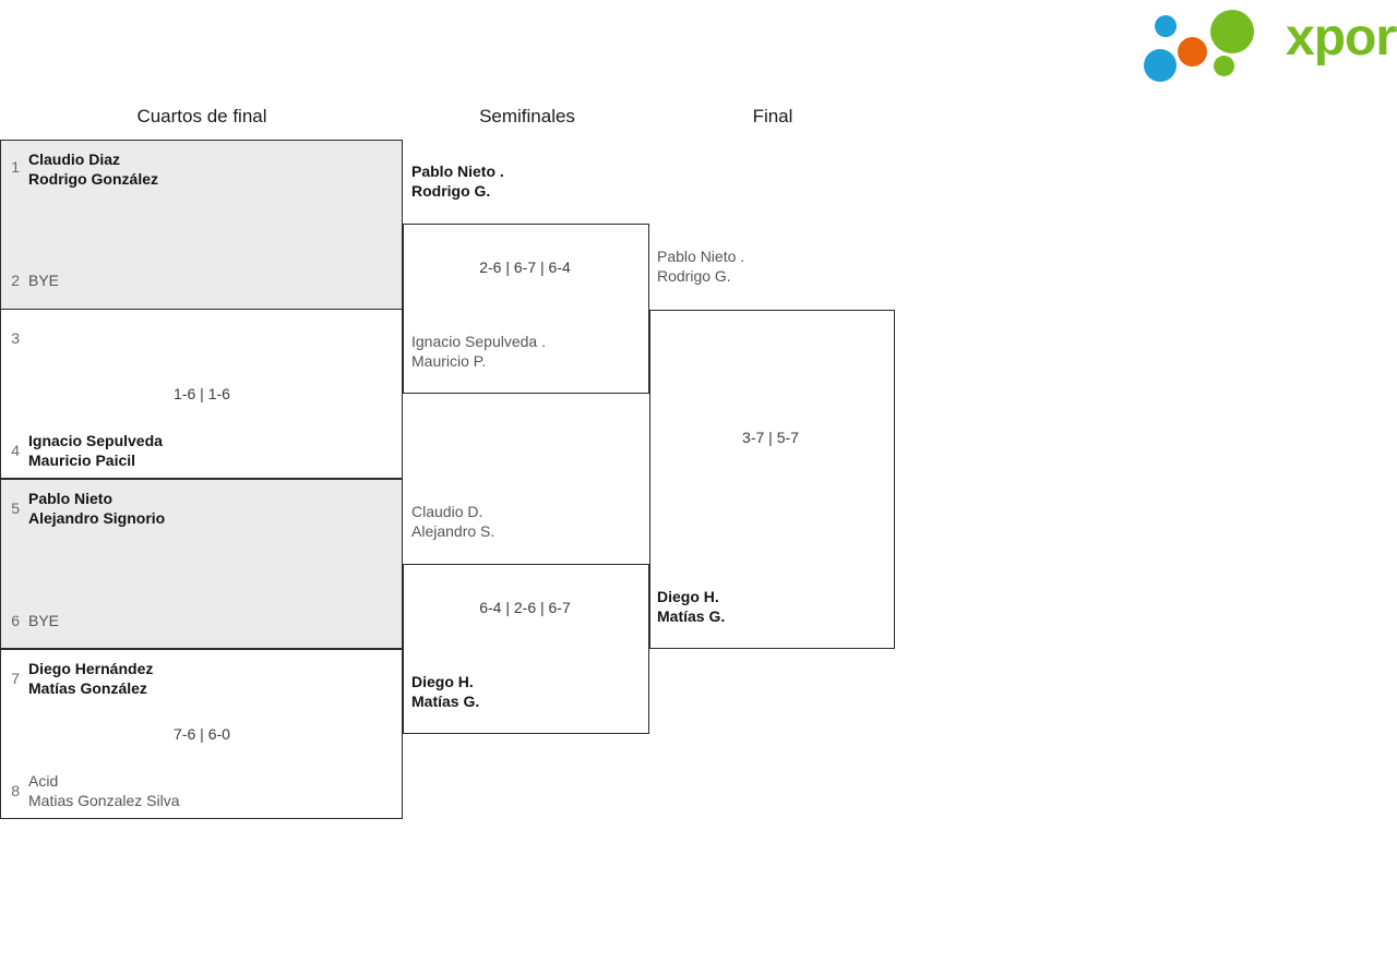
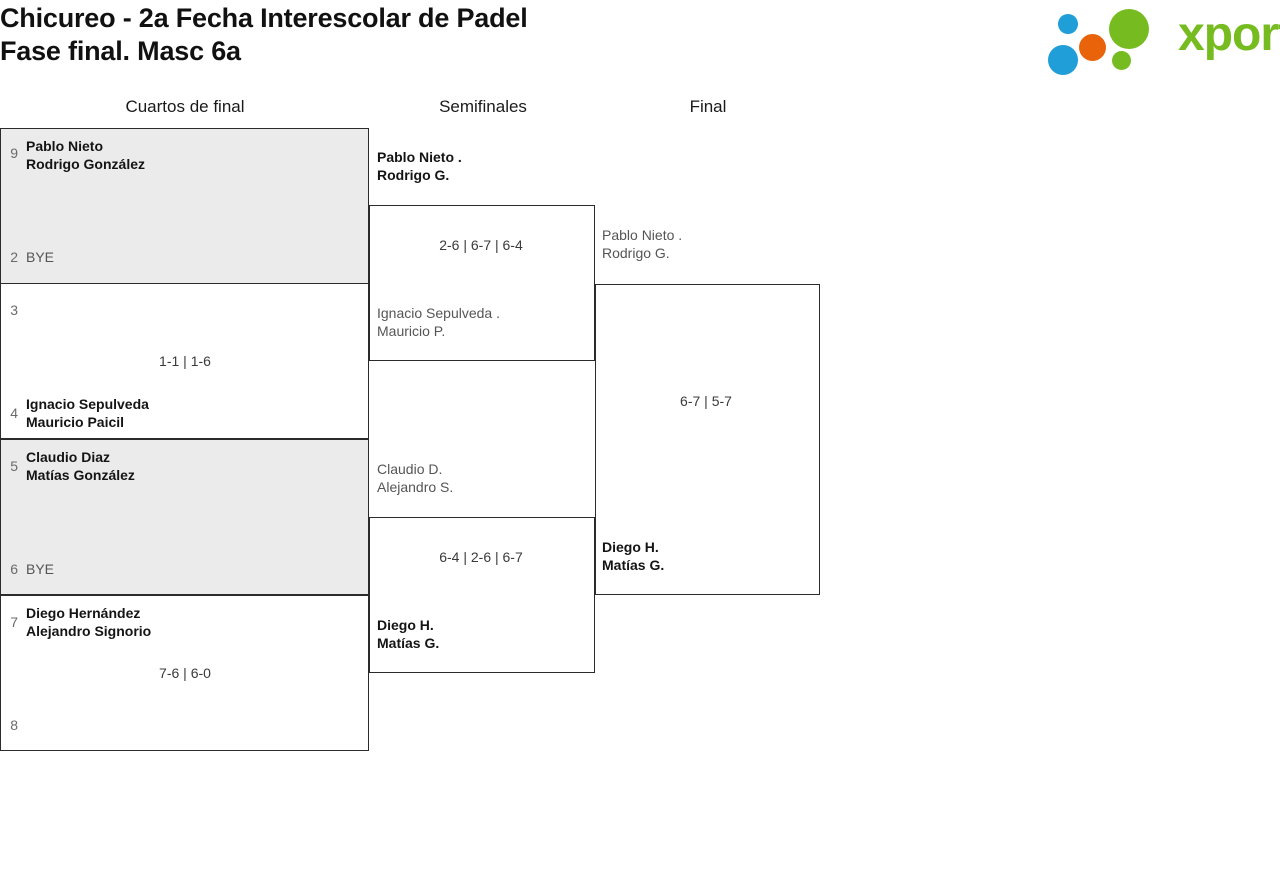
+ Chicureo - 2a Fecha Interescolar de Padel
+ Fase final. Masc 6a
  Cuartos de final
  Semifinales
  Final
- 1
+ 9
- Claudio Diaz
+ Pablo Nieto
  Rodrigo González
  2
  BYE
  3
- 1-6 | 1-6
+ 1-1 | 1-6
  4
  Ignacio Sepulveda
  Mauricio Paicil
  5
- Pablo Nieto
+ Claudio Diaz
- Alejandro Signorio
+ Matías González
  6
  BYE
  7
  Diego Hernández
- Matías González
+ Alejandro Signorio
  7-6 | 6-0
  8
- Acid
- Matias Gonzalez Silva
  Pablo Nieto .
  Rodrigo G.
  2-6 | 6-7 | 6-4
  Ignacio Sepulveda .
  Mauricio P.
  Claudio D.
  Alejandro S.
  6-4 | 2-6 | 6-7
  Diego H.
  Matías G.
  Pablo Nieto .
  Rodrigo G.
- 3-7 | 5-7
+ 6-7 | 5-7
  Diego H.
  Matías G.
